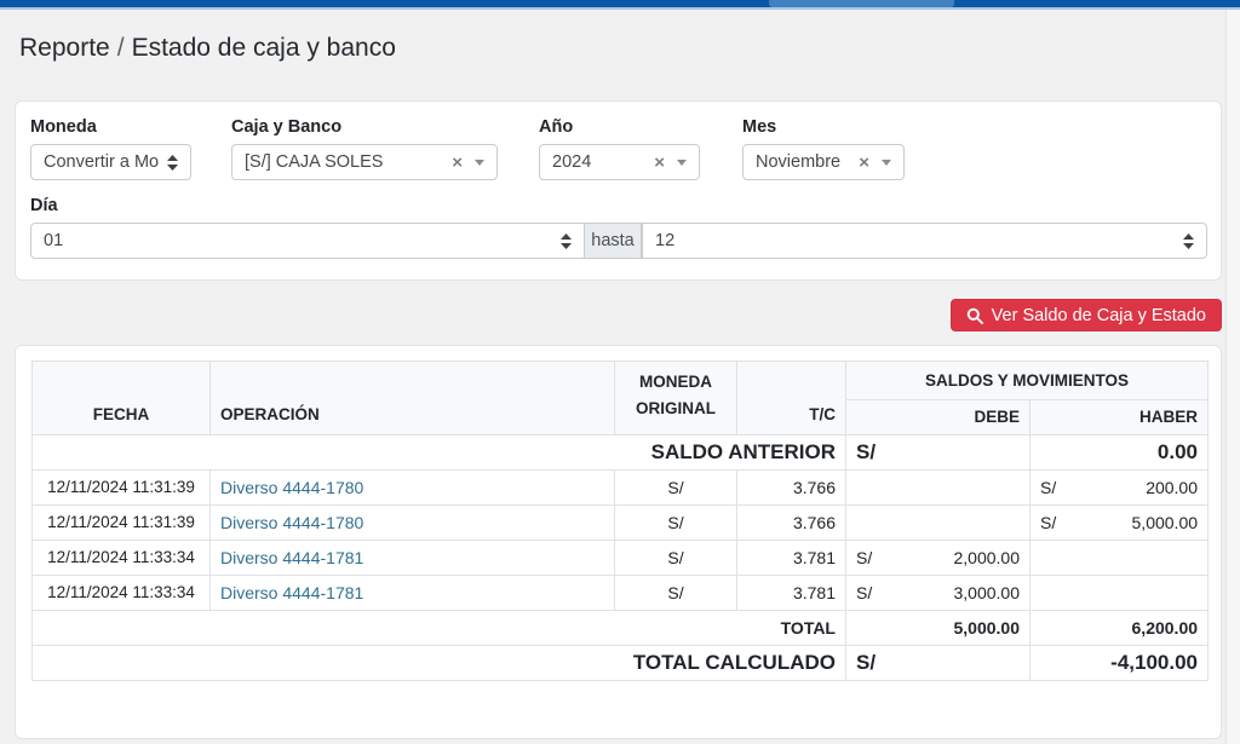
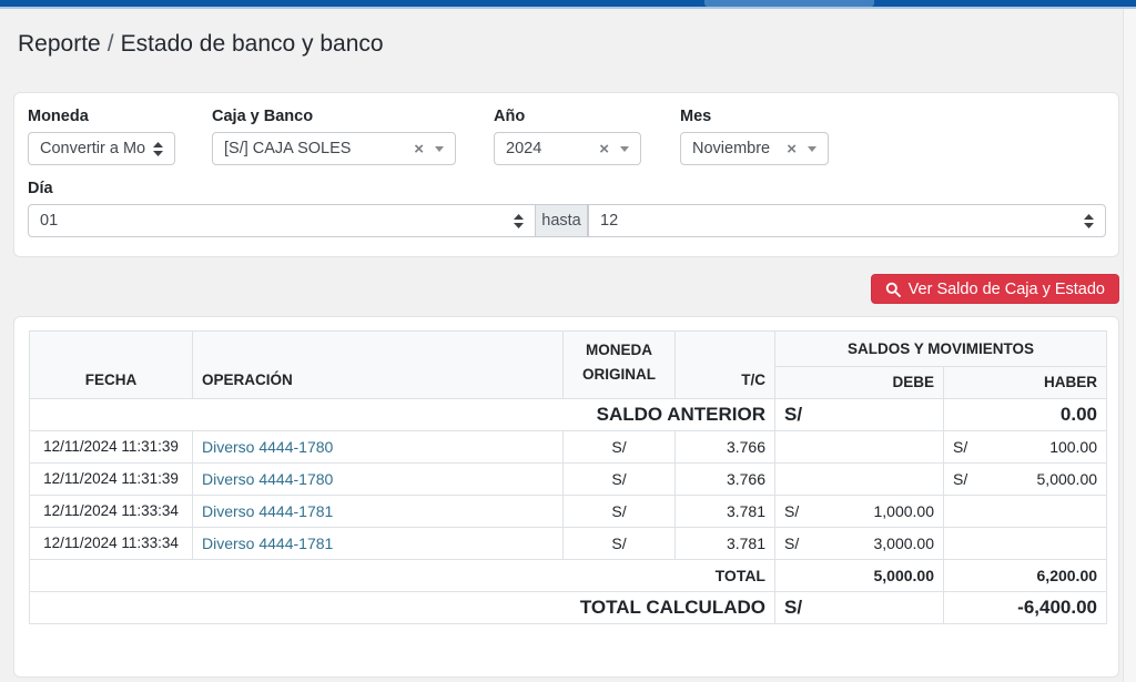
  Reporte
  /
- Estado de caja y banco
+ Estado de banco y banco
  Moneda
  Caja y Banco
  Año
  Mes
  Convertir a Mo
  [S/] CAJA SOLES
  ×
  2024
  ×
  Noviembre
  ×
  Día
  01
  hasta
  12
  Ver Saldo de Caja y Estado
  FECHA	OPERACIÓN	MONEDA ORIGINAL	T/C	SALDOS Y MOVIMIENTOS
  DEBE	HABER
  SALDO ANTERIOR	S/	0.00
- 12/11/2024 11:31:39	Diverso 4444-1780	S/	3.766		S/ 200.00
+ 12/11/2024 11:31:39	Diverso 4444-1780	S/	3.766		S/ 100.00
  12/11/2024 11:31:39	Diverso 4444-1780	S/	3.766		S/ 5,000.00
- 12/11/2024 11:33:34	Diverso 4444-1781	S/	3.781	S/ 2,000.00
+ 12/11/2024 11:33:34	Diverso 4444-1781	S/	3.781	S/ 1,000.00
  12/11/2024 11:33:34	Diverso 4444-1781	S/	3.781	S/ 3,000.00
  TOTAL	5,000.00	6,200.00
- TOTAL CALCULADO	S/	-4,100.00
+ TOTAL CALCULADO	S/	-6,400.00
